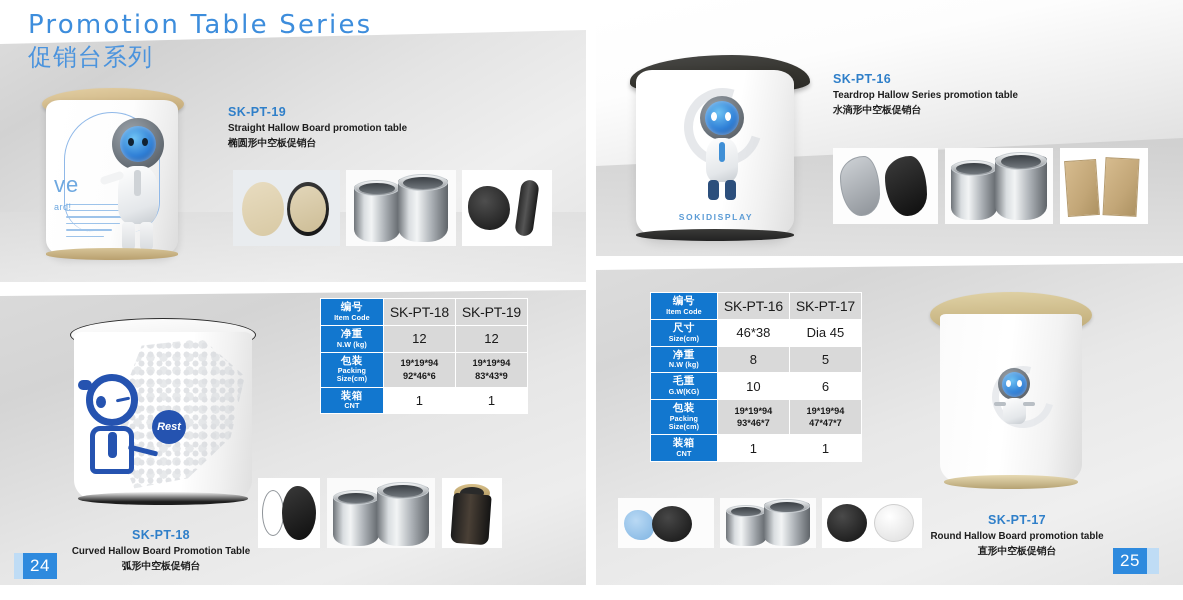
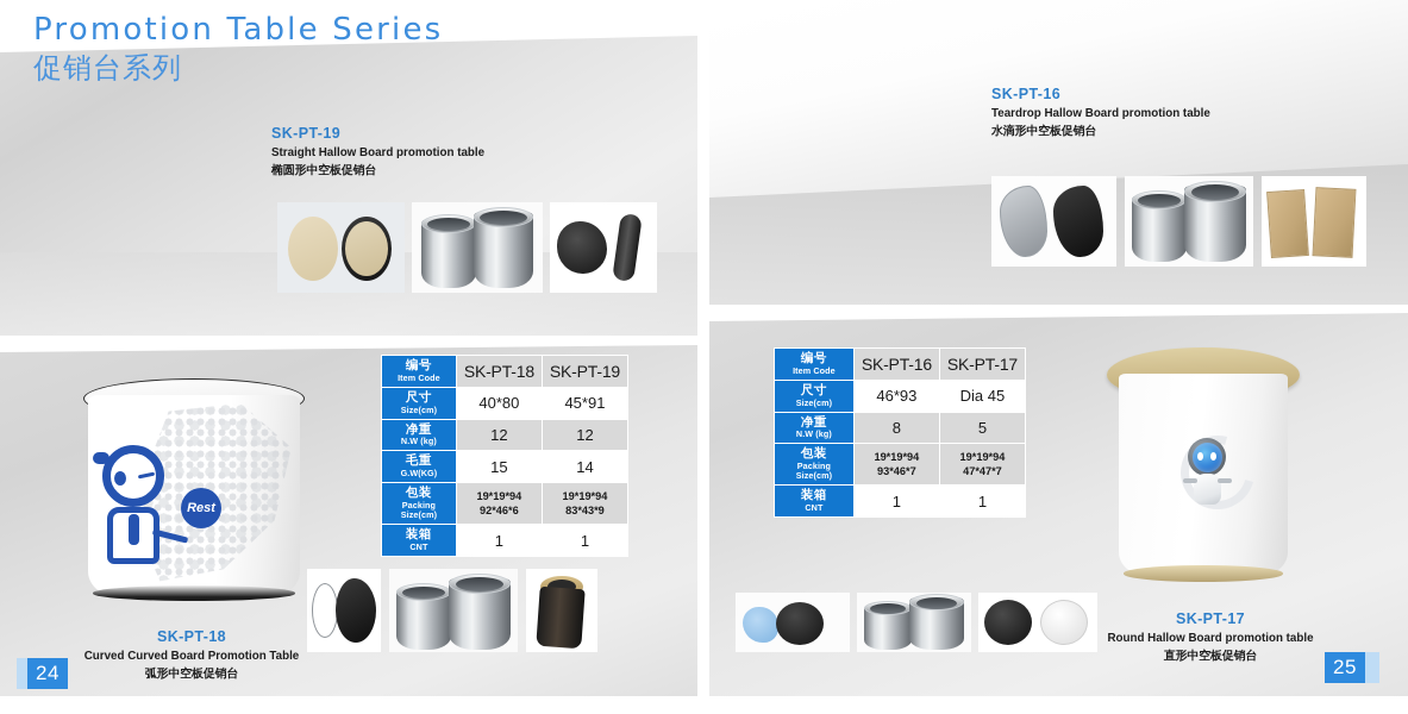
  Promotion Table Series
  促销台系列
- ve
- ard!
  SK-PT-19
  Straight Hallow Board promotion table
  椭圆形中空板促销台
- SOKIDISPLAY
  SK-PT-16
- Teardrop Hallow Series promotion table
+ Teardrop Hallow Board promotion table
  水滴形中空板促销台
  Rest
  SK-PT-18
- Curved Hallow Board Promotion Table
+ Curved Curved Board Promotion Table
  弧形中空板促销台
  SK-PT-17
  Round Hallow Board promotion table
  直形中空板促销台
  编号 Item Code	SK-PT-18	SK-PT-19
+ 尺寸 Size(cm)	40*80	45*91
  净重 N.W (kg)	12	12
+ 毛重 G.W(KG)	15	14
  包装 Packing Size(cm)	19*19*9492*46*6	19*19*9483*43*9
  装箱 CNT	1	1
  编号 Item Code	SK-PT-16	SK-PT-17
- 尺寸 Size(cm)	46*38	Dia 45
+ 尺寸 Size(cm)	46*93	Dia 45
  净重 N.W (kg)	8	5
- 毛重 G.W(KG)	10	6
  包装 Packing Size(cm)	19*19*9493*46*7	19*19*9447*47*7
  装箱 CNT	1	1
  24
  25
